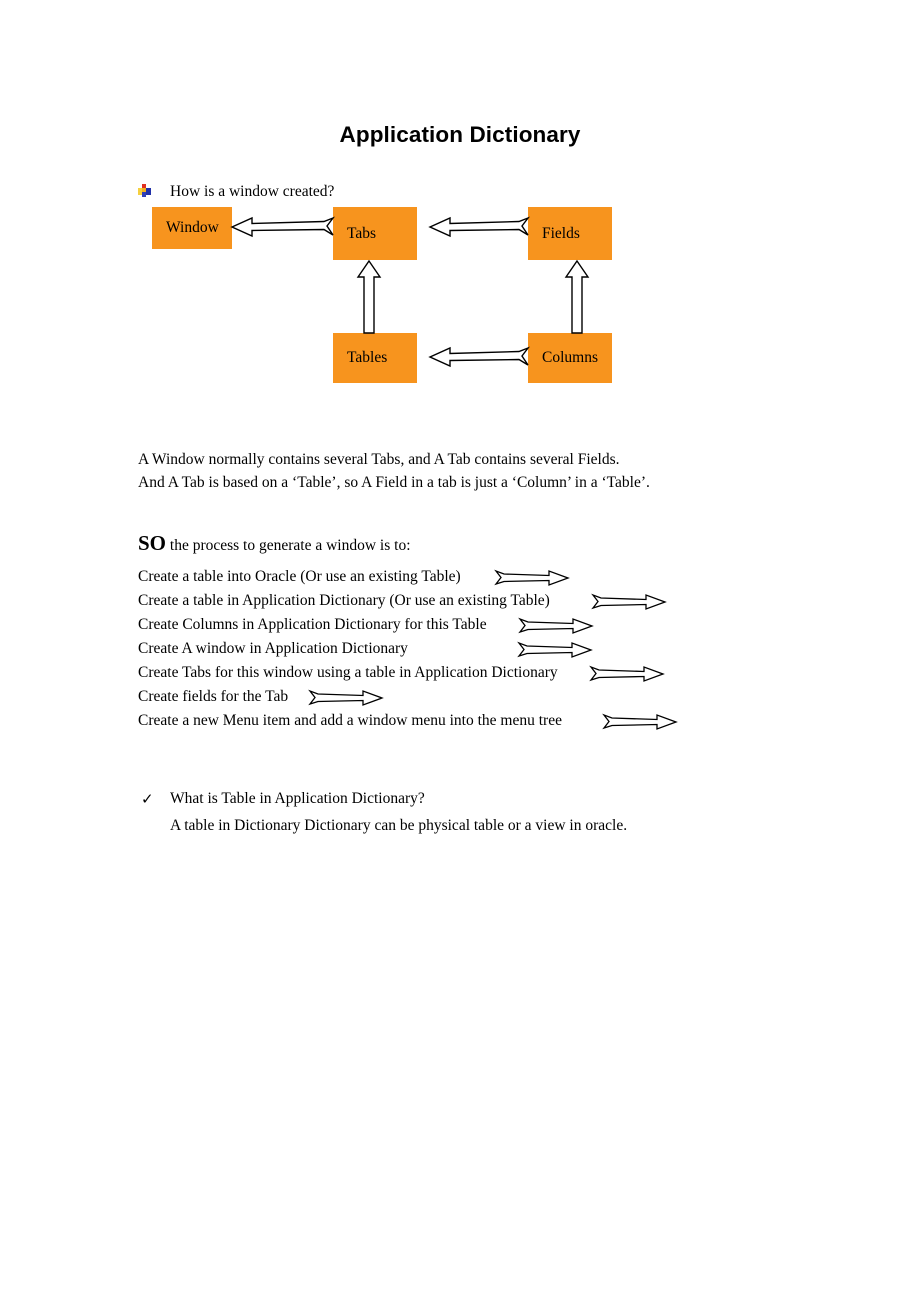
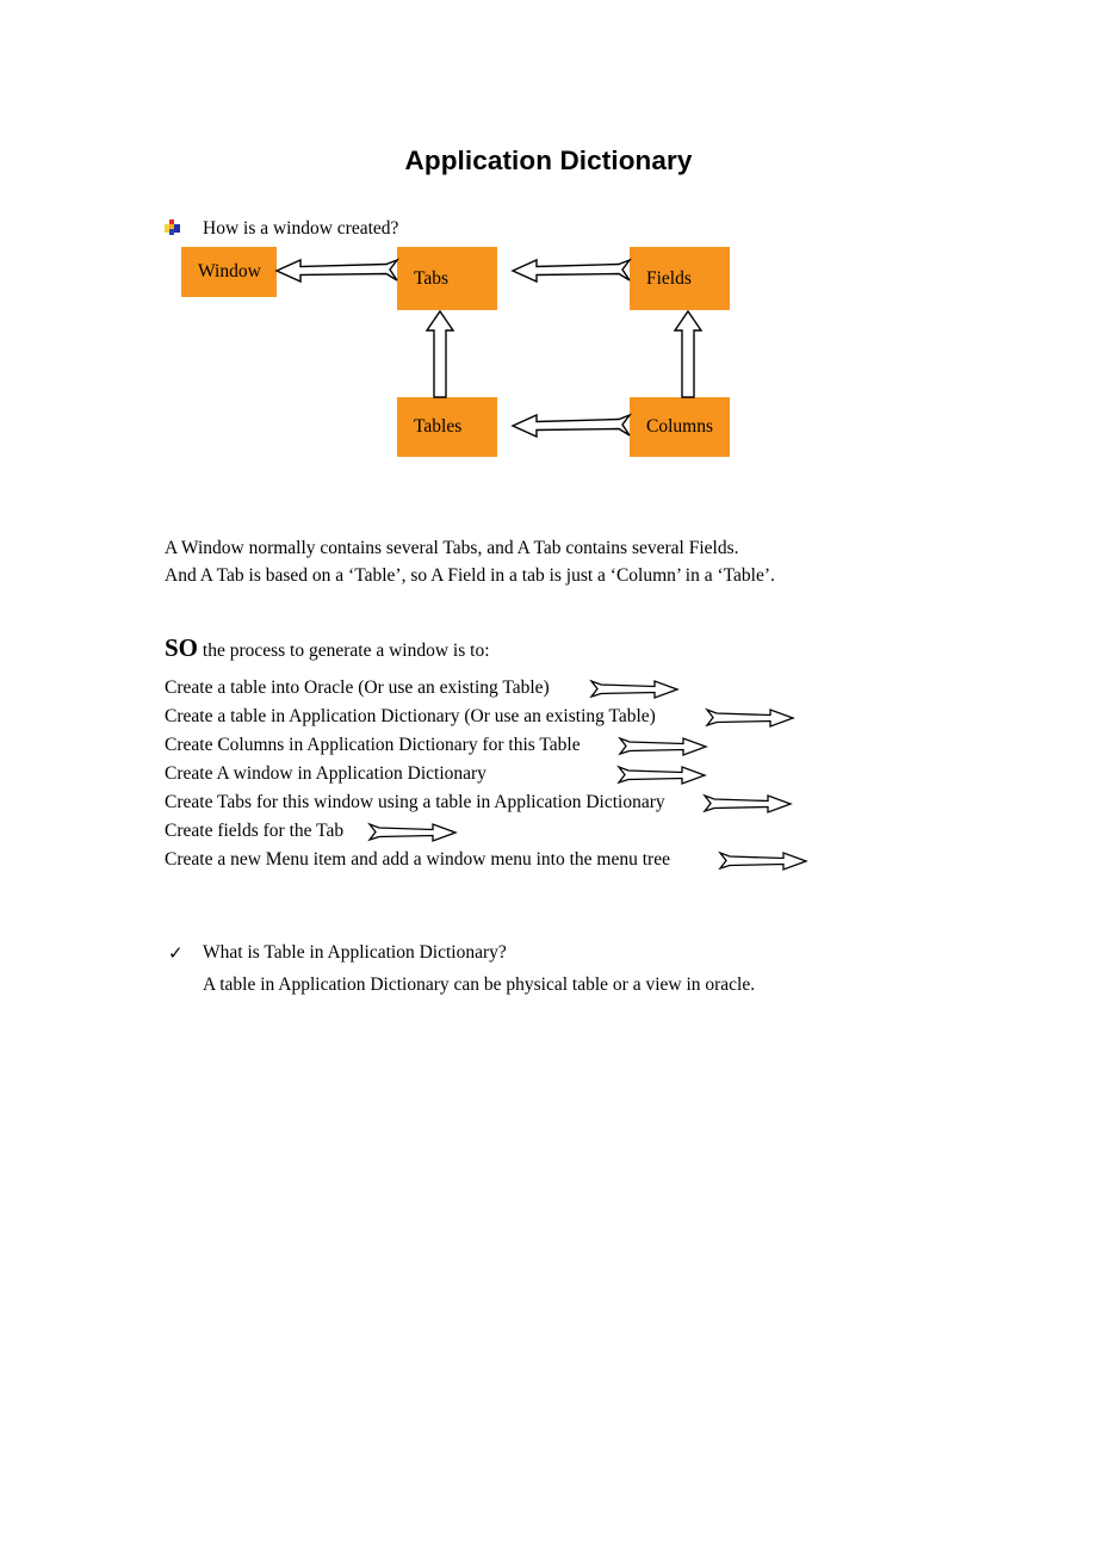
  Application Dictionary
  How is a window created?
  Window
  Tabs
  Fields
  Tables
  Columns
  A Window normally contains several Tabs, and A Tab contains several Fields.
  And A Tab is based on a ‘Table’, so A Field in a tab is just a ‘Column’ in a ‘Table’.
  SO the process to generate a window is to:
  Create a table into Oracle (Or use an existing Table)
  Create a table in Application Dictionary (Or use an existing Table)
  Create Columns in Application Dictionary for this Table
  Create A window in Application Dictionary
  Create Tabs for this window using a table in Application Dictionary
  Create fields for the Tab
  Create a new Menu item and add a window menu into the menu tree
  ✓
  What is Table in Application Dictionary?
- A table in Dictionary Dictionary can be physical table or a view in oracle.
+ A table in Application Dictionary can be physical table or a view in oracle.
